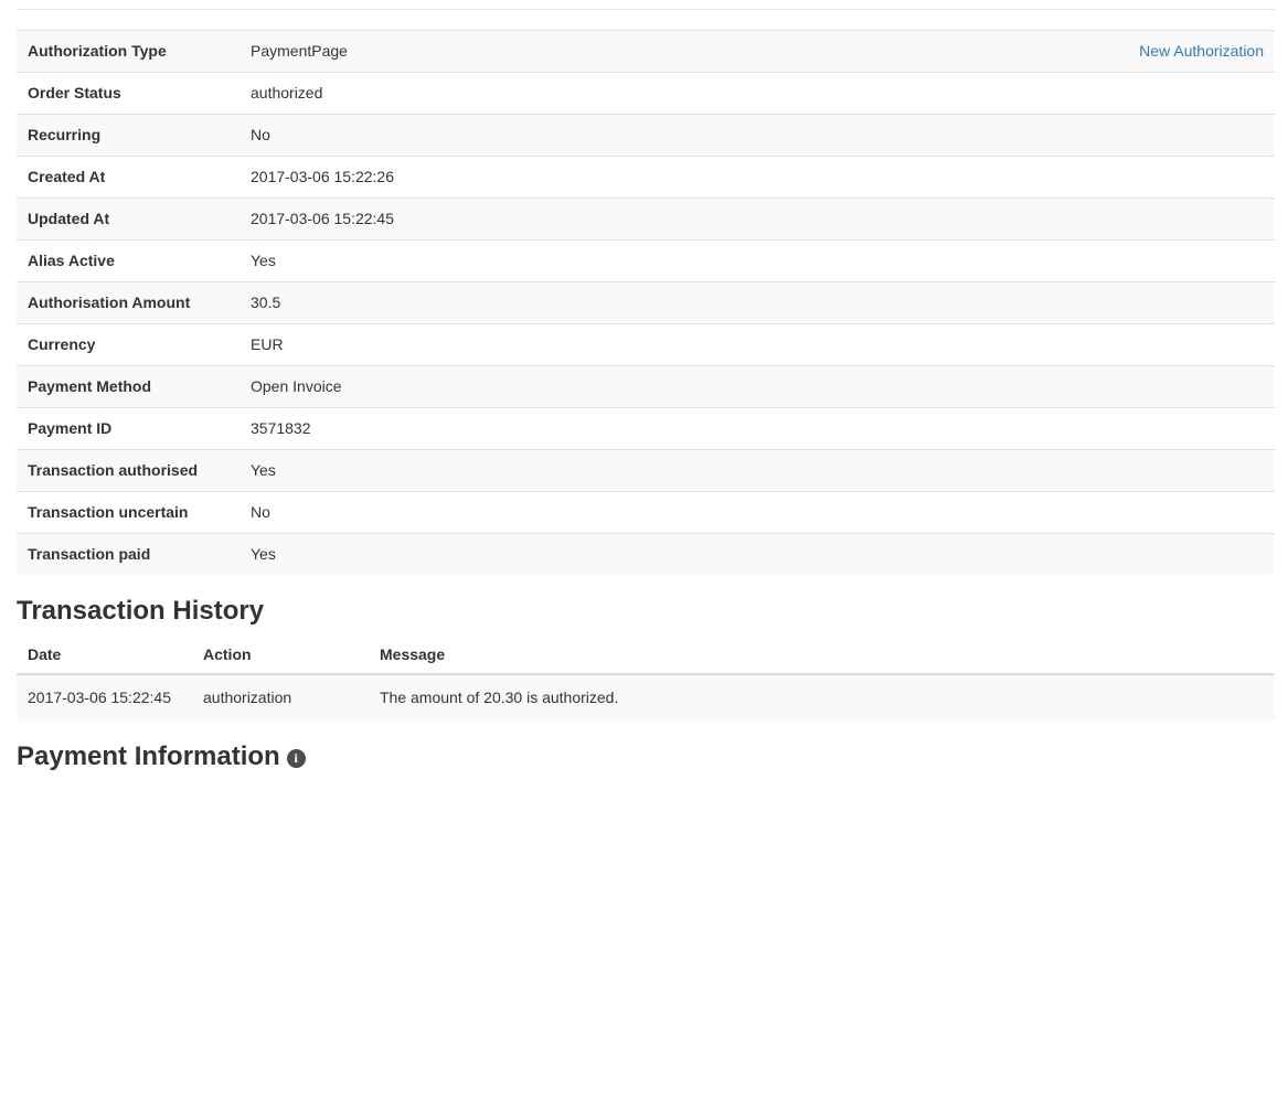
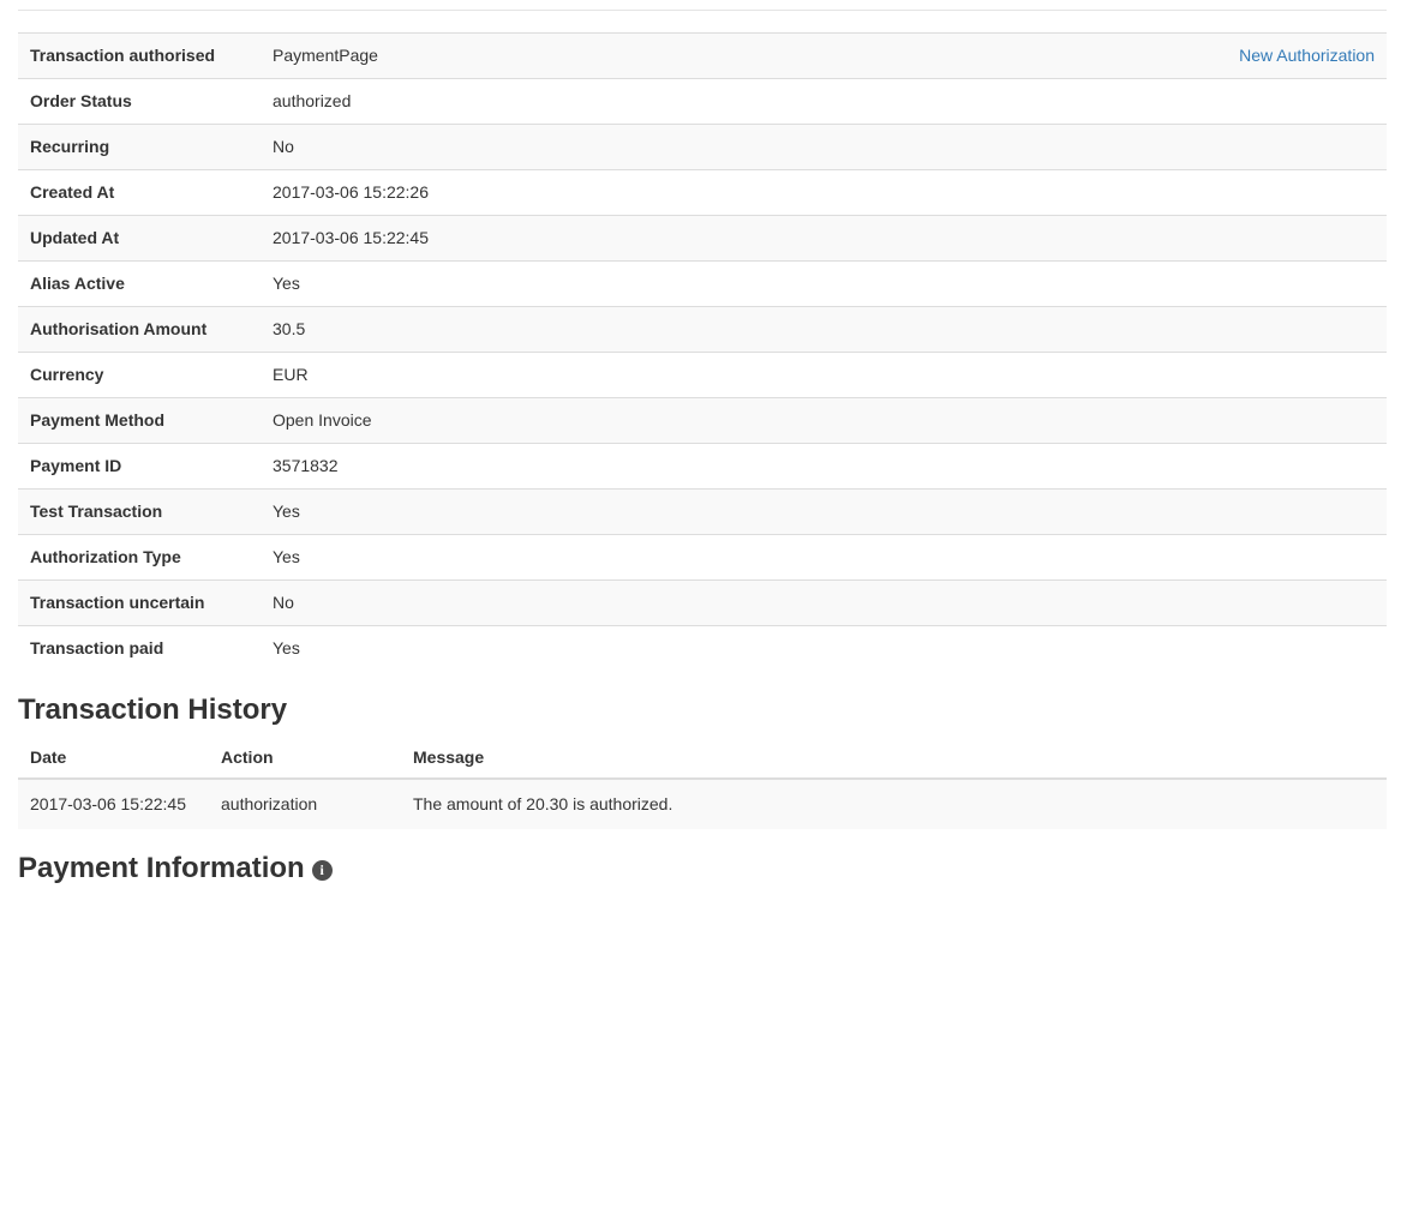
- Authorization Type	New Authorization PaymentPage
+ Transaction authorised	New Authorization PaymentPage
  Order Status	authorized
  Recurring	No
  Created At	2017-03-06 15:22:26
  Updated At	2017-03-06 15:22:45
  Alias Active	Yes
  Authorisation Amount	30.5
  Currency	EUR
  Payment Method	Open Invoice
  Payment ID	3571832
+ Test Transaction	Yes
- Transaction authorised	Yes
+ Authorization Type	Yes
  Transaction uncertain	No
  Transaction paid	Yes
  Transaction History
  Date	Action	Message
  2017-03-06 15:22:45	authorization	The amount of 20.30 is authorized.
  Payment Information i
